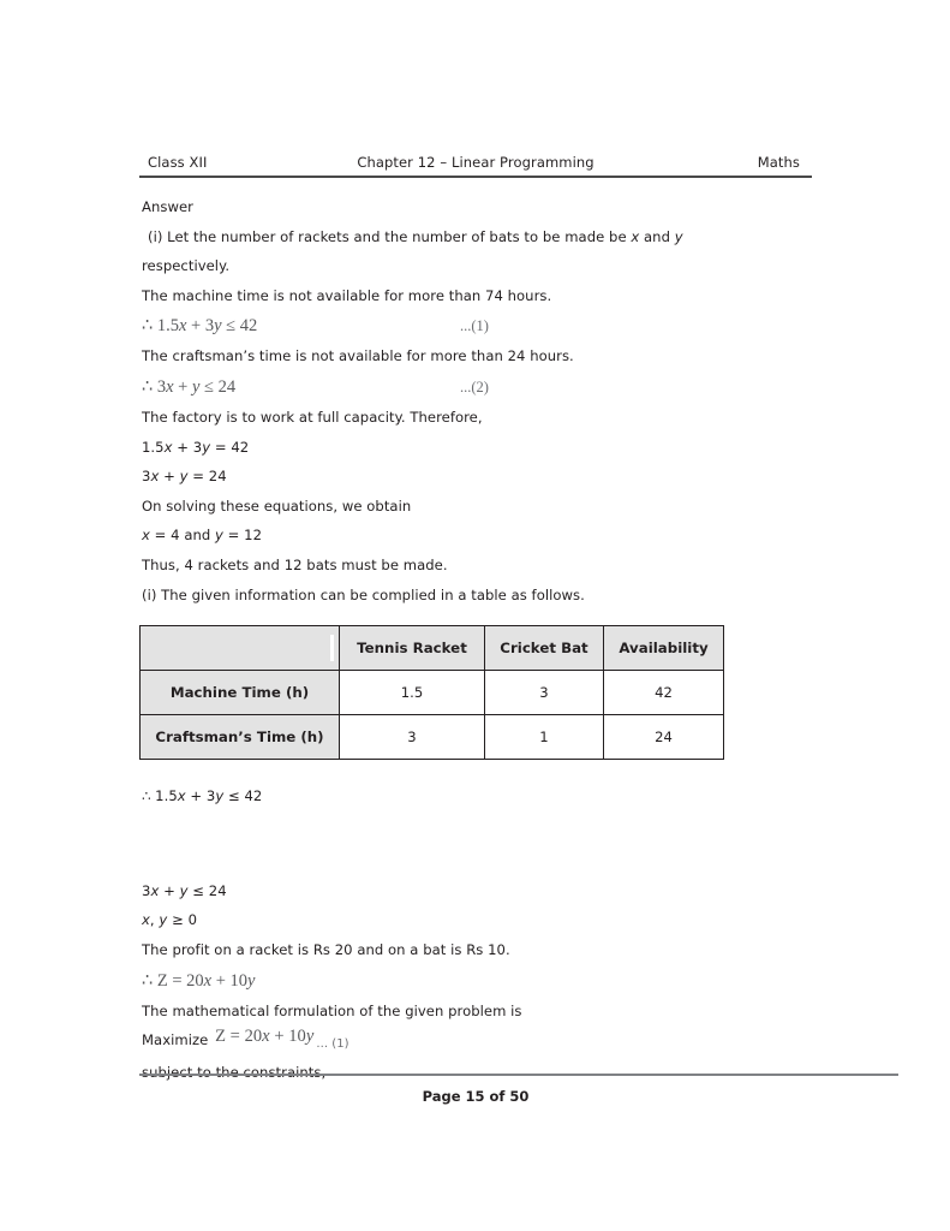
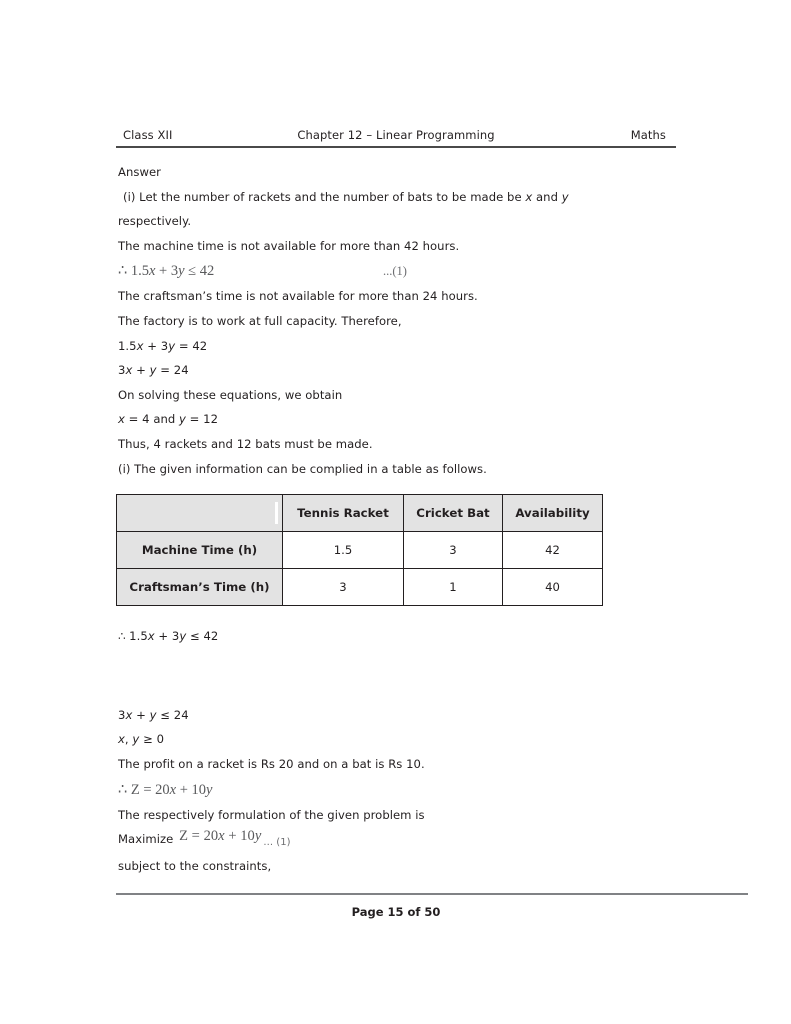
  Class XII
  Chapter 12 – Linear Programming
  Maths
  Answer
  (i) Let the number of rackets and the number of bats to be made be x and y
  respectively.
- The machine time is not available for more than 74 hours.
+ The machine time is not available for more than 42 hours.
  ∴ 1.5x + 3y ≤ 42
  ...(1)
  The craftsman’s time is not available for more than 24 hours.
- ∴ 3x + y ≤ 24
- ...(2)
  The factory is to work at full capacity. Therefore,
  1.5x + 3y = 42
  3x + y = 24
  On solving these equations, we obtain
  x = 4 and y = 12
  Thus, 4 rackets and 12 bats must be made.
  (i) The given information can be complied in a table as follows.
  	Tennis Racket	Cricket Bat	Availability
  Machine Time (h)	1.5	3	42
- Craftsman’s Time (h)	3	1	24
+ Craftsman’s Time (h)	3	1	40
  ∴ 1.5x + 3y ≤ 42
  3x + y ≤ 24
  x, y ≥ 0
  The profit on a racket is Rs 20 and on a bat is Rs 10.
  ∴ Z = 20x + 10y
- The mathematical formulation of the given problem is
+ The respectively formulation of the given problem is
  Maximize Z = 20x + 10y ... (1)
  subject to the constraints,
  Page 15 of 50
